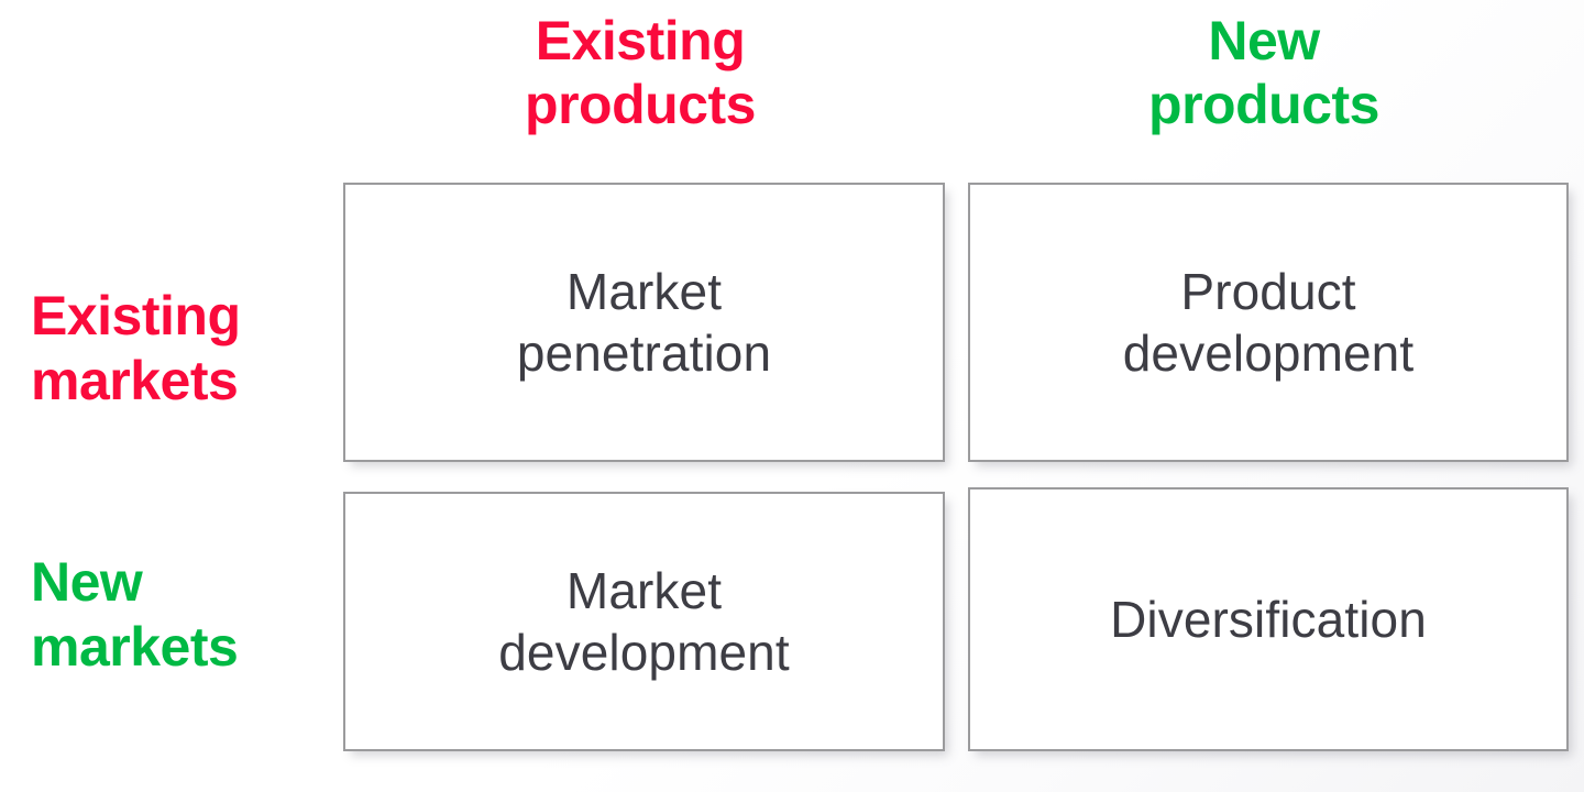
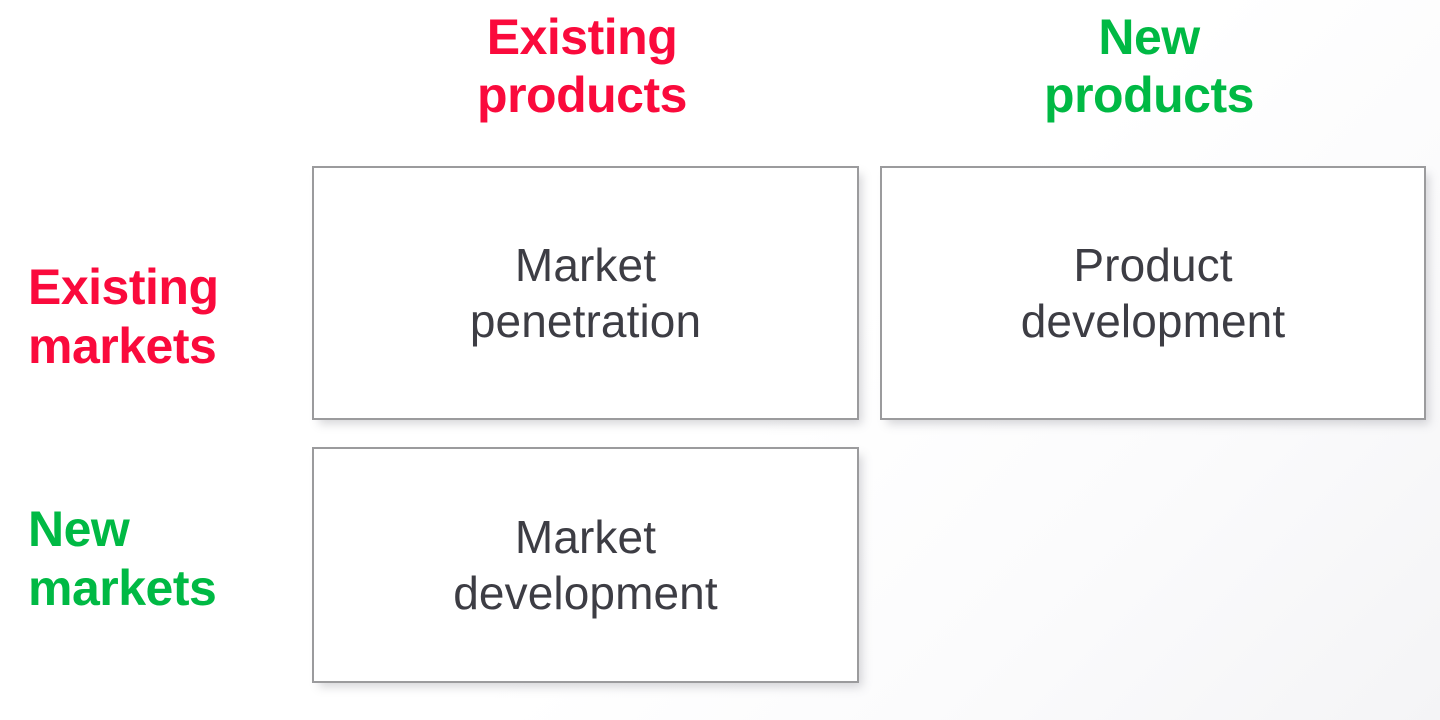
  Existing
  products
  New
  products
  Existing
  markets
  New
  markets
  Market
  penetration
  Product
  development
  Market
  development
- Diversification
